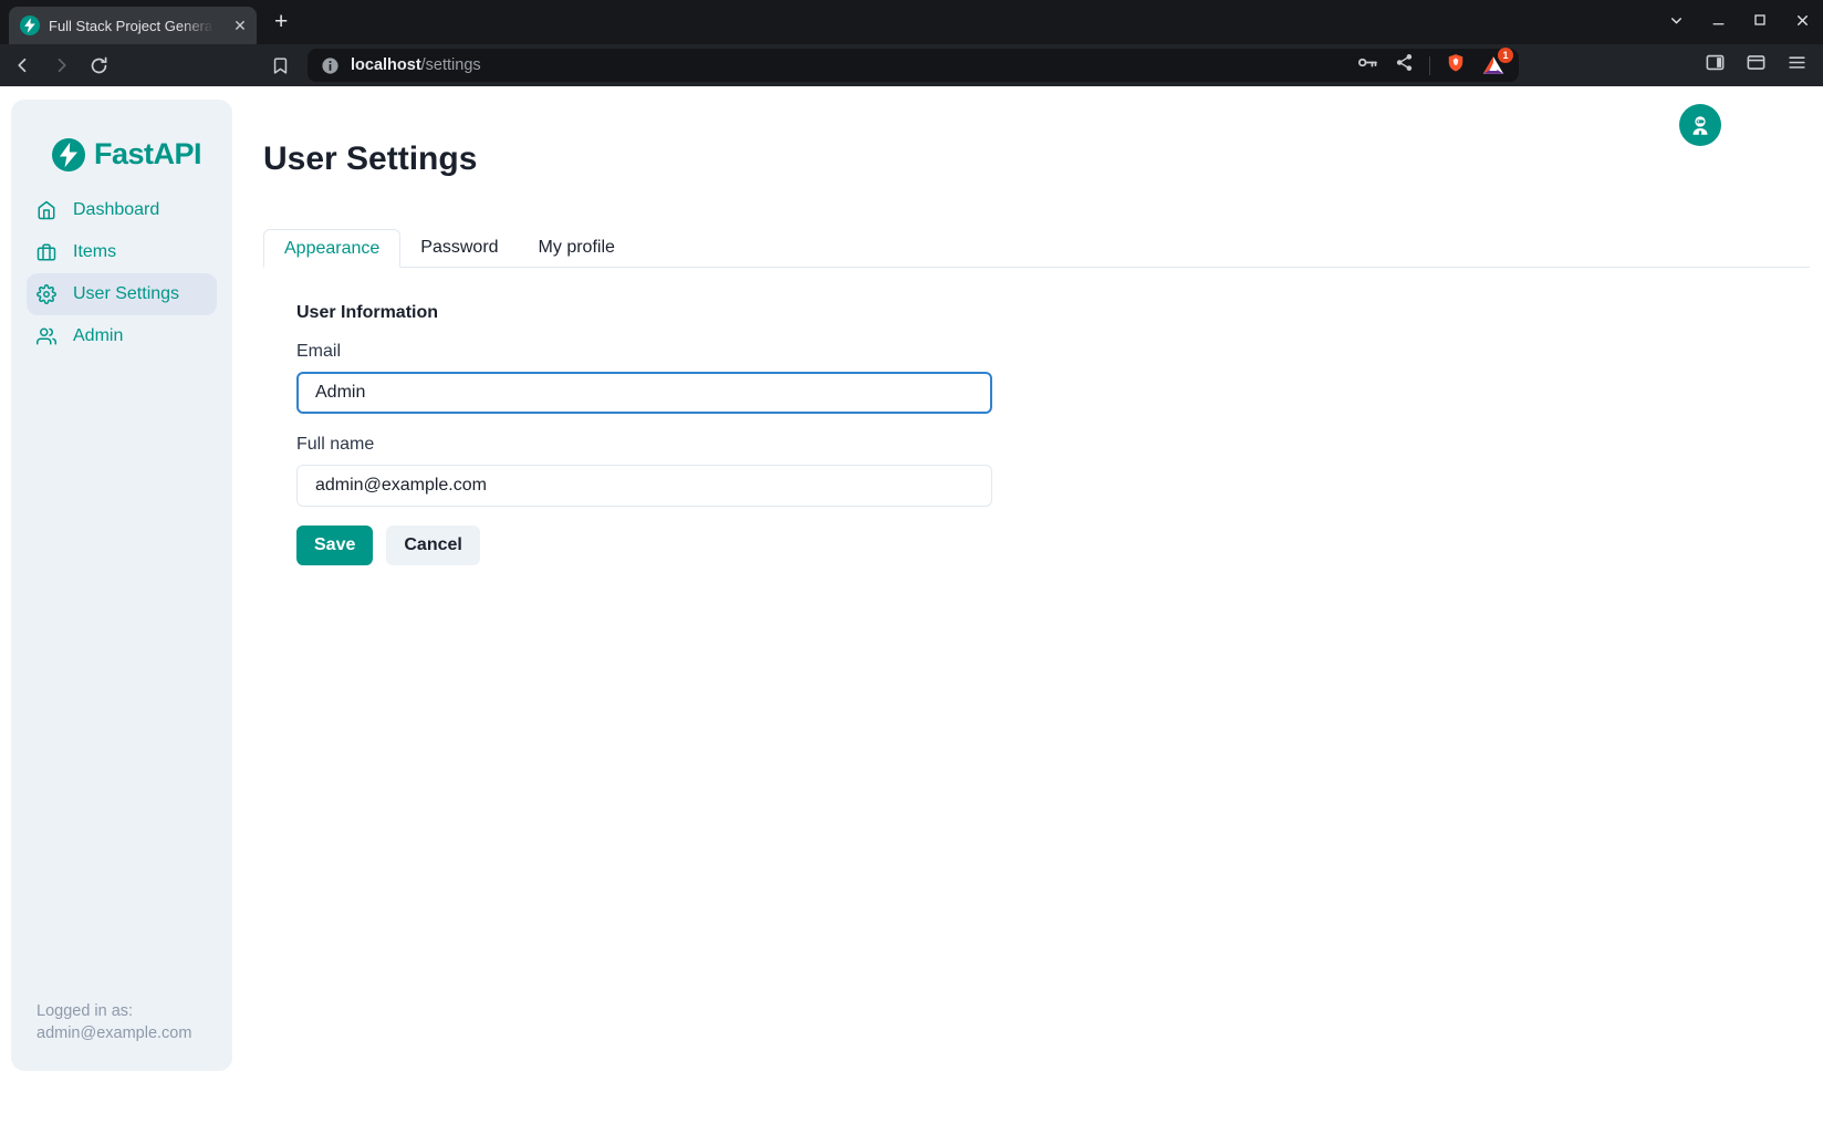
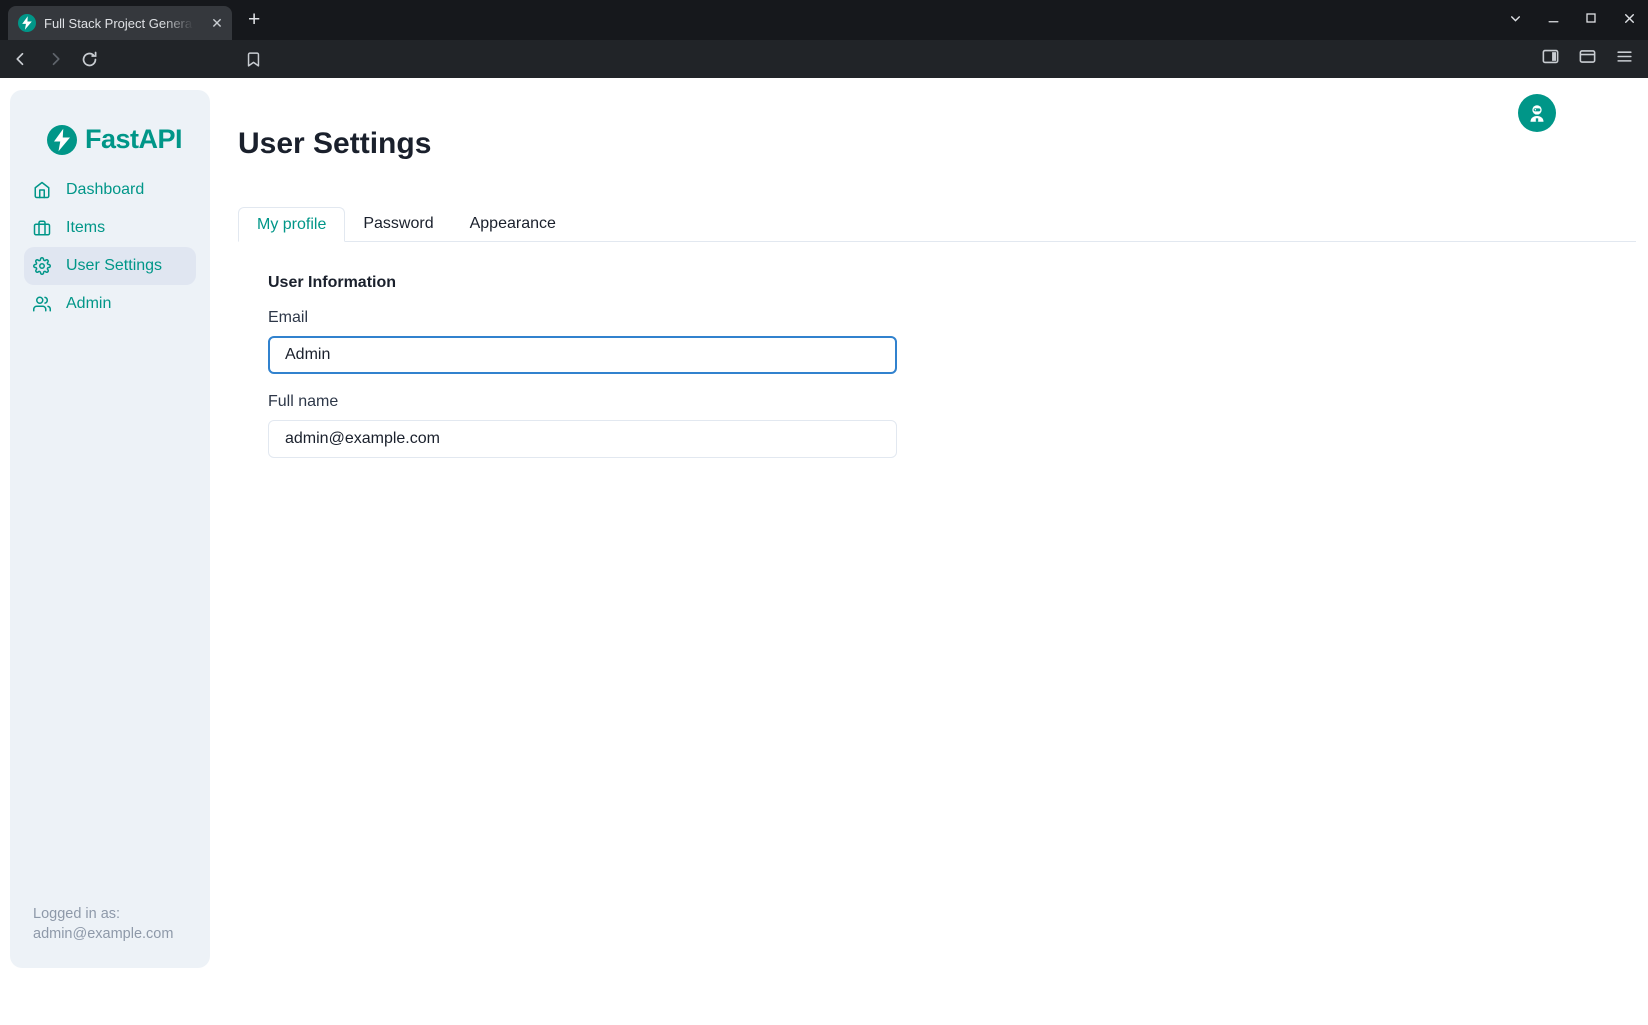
  Full Stack Project G
  ✕
  +
- localhost/settings
- 1
  FastAPI
  Dashboard
  Items
  User Settings
  Admin
  Logged in as:
  admin@example.com
  User Settings
- Appearance
+ My profile
  Password
- My profile
+ Appearance
  User Information
  Email
  Admin
  Full name
  admin@example.com
- Save
- Cancel
